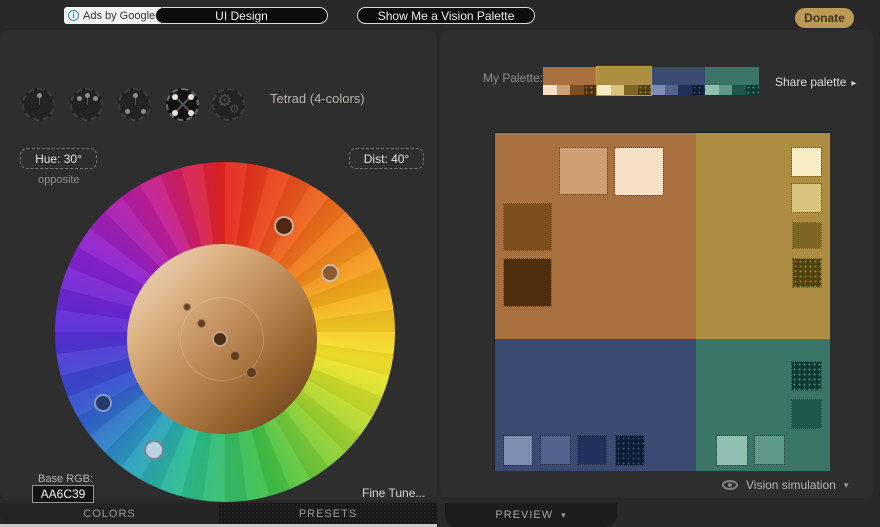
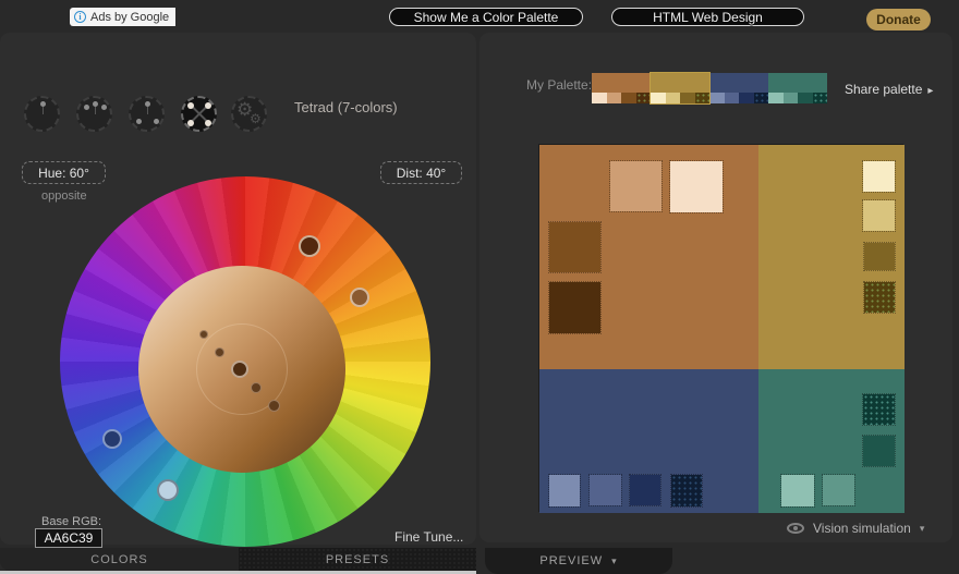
  i
  Ads by Google
- UI Design
- Show Me a Vision Palette
+ Show Me a Color Palette
+ HTML Web Design
  Donate
  ⚙
  ⚙
- Tetrad (4-colors)
+ Tetrad (7-colors)
- Hue: 30°
+ Hue: 60°
  opposite
  Dist: 40°
  Base RGB:
  AA6C39
  Fine Tune...
  COLORS
  PRESETS
  My Palette:
  Share palette ▸
  Vision simulation
  ▾
  PREVIEW
  ▾
